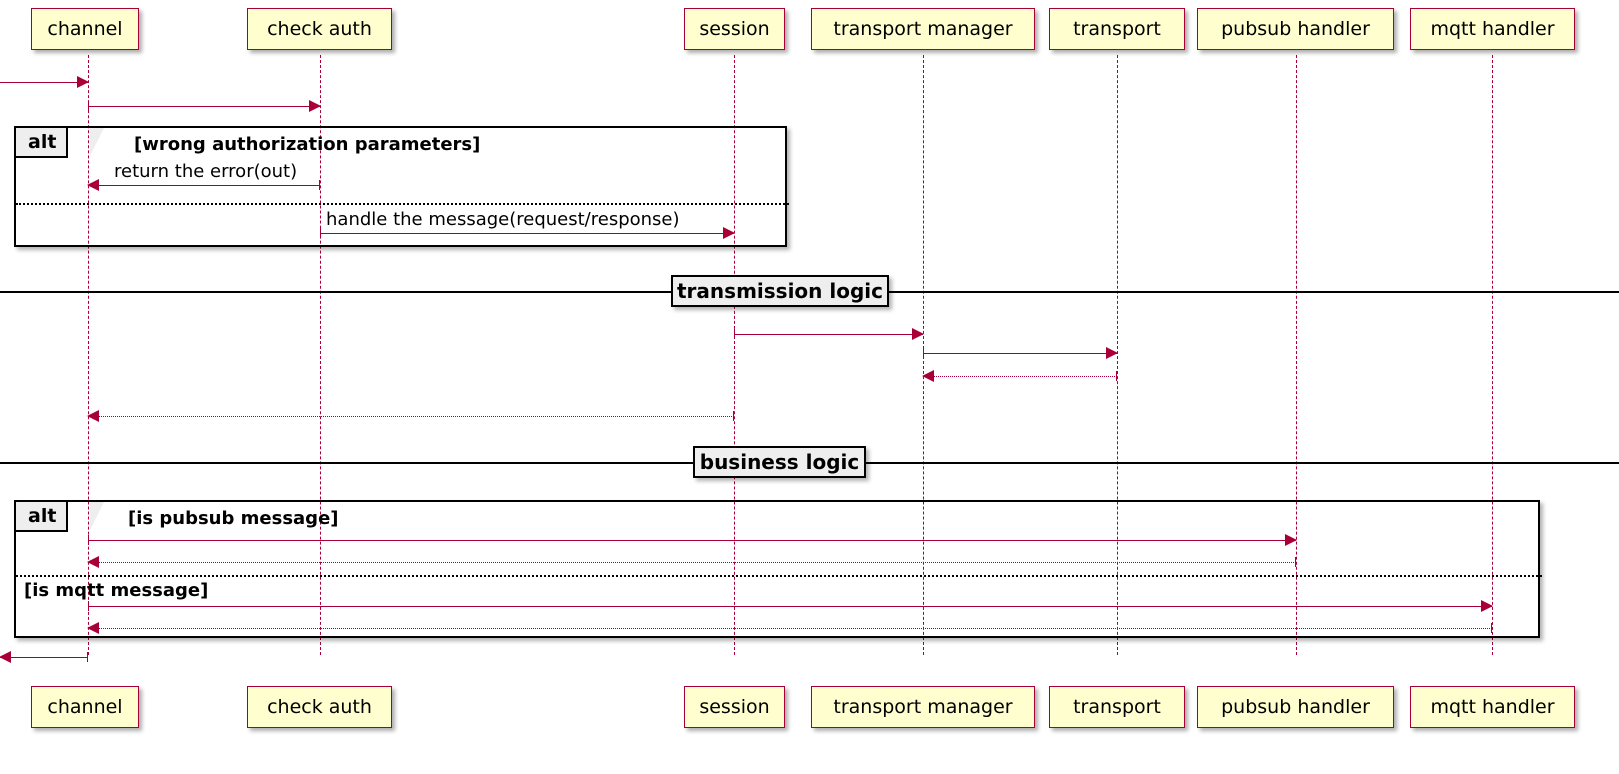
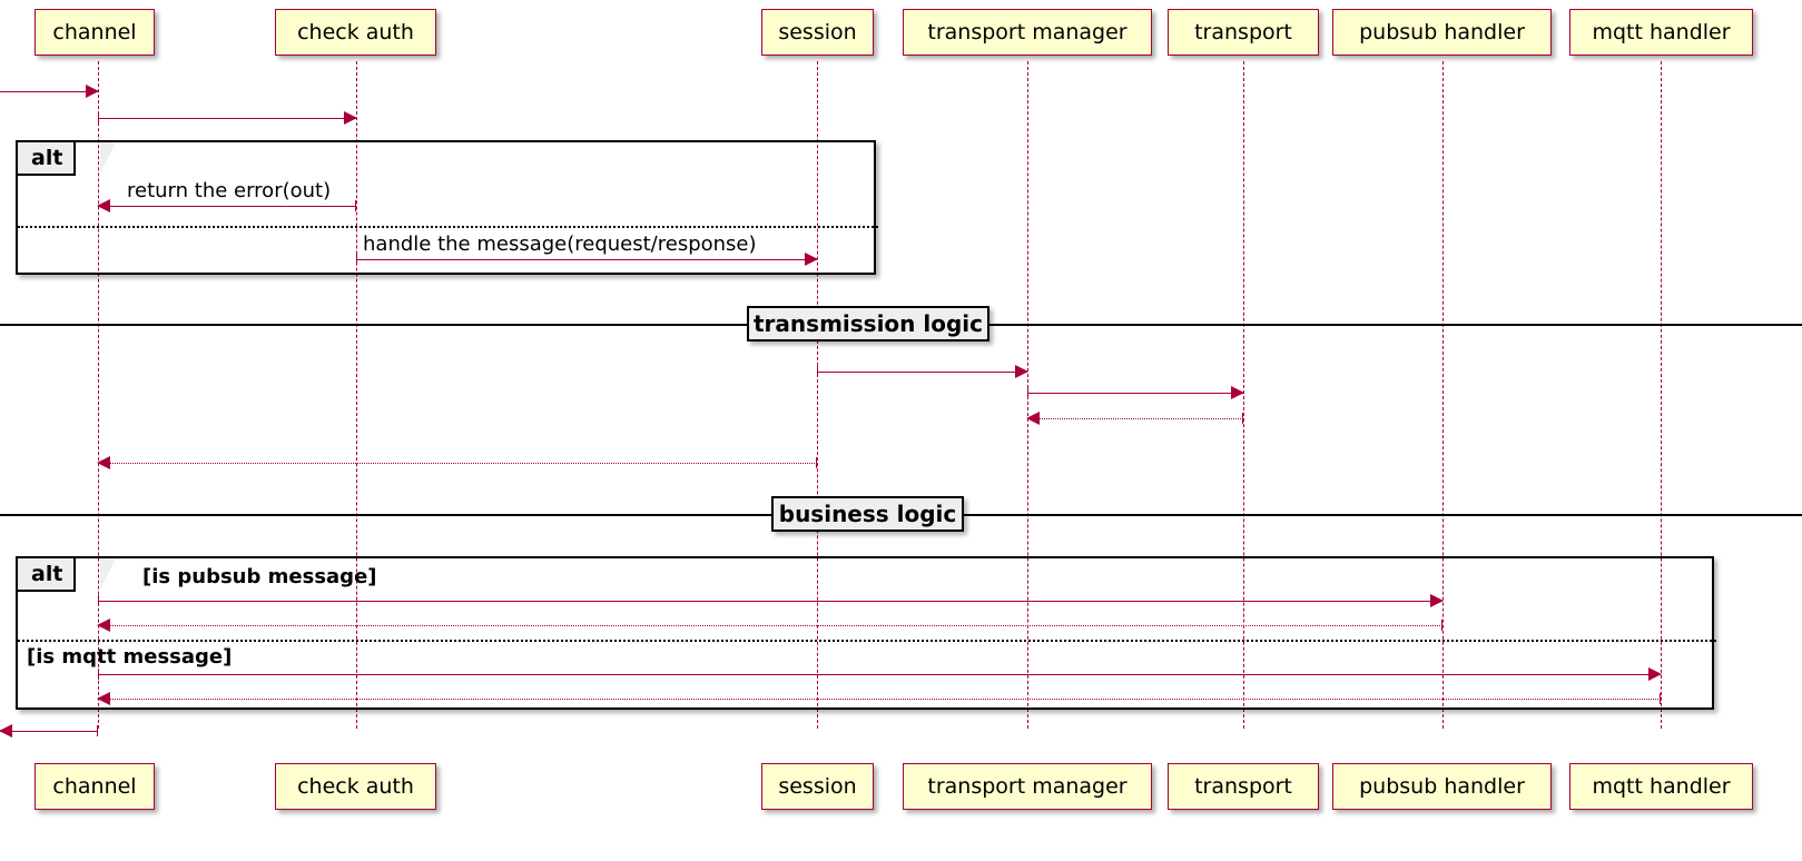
  channel
  check auth
  session
  transport manager
  transport
  pubsub handler
  mqtt handler
  channel
  check auth
  session
  transport manager
  transport
  pubsub handler
  mqtt handler
  alt
- [wrong authorization parameters]
  alt
  [is pubsub message]
  [is mqtt message]
  transmission logic
  business logic
  return the error(out)
  handle the message(request/response)
